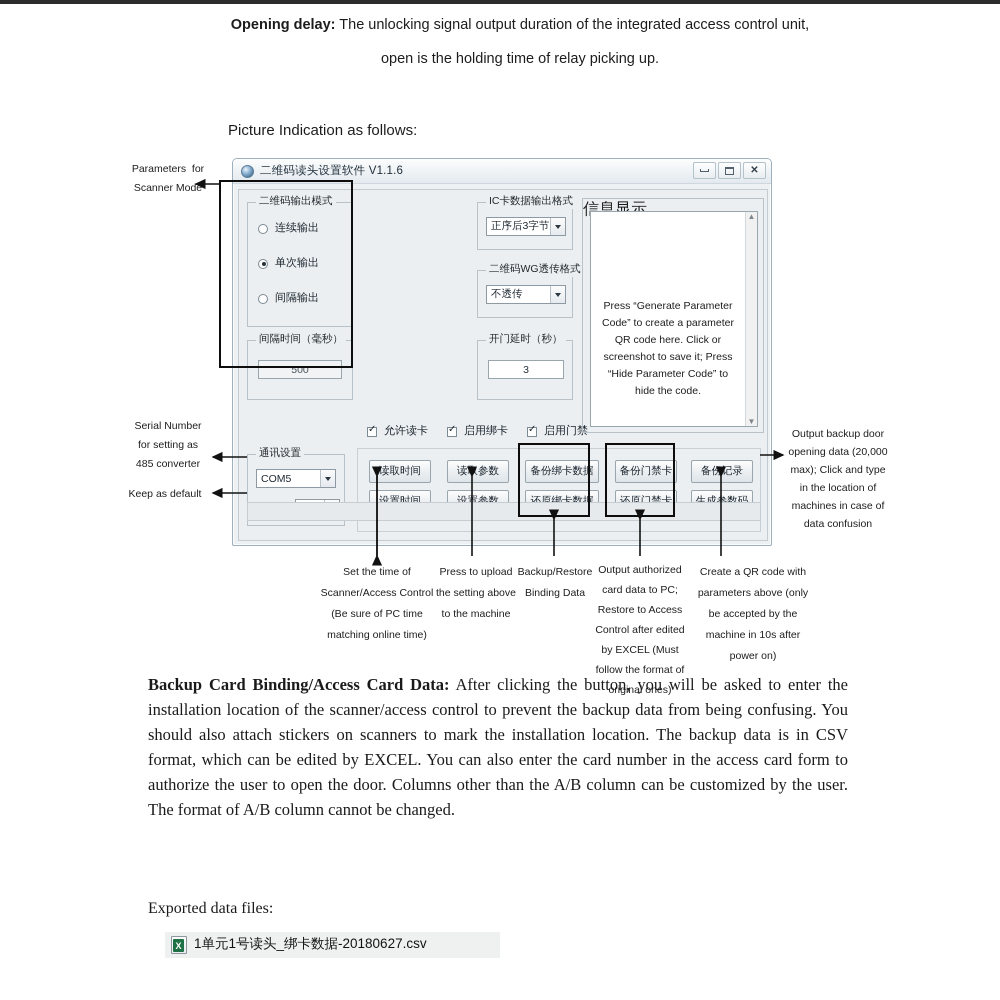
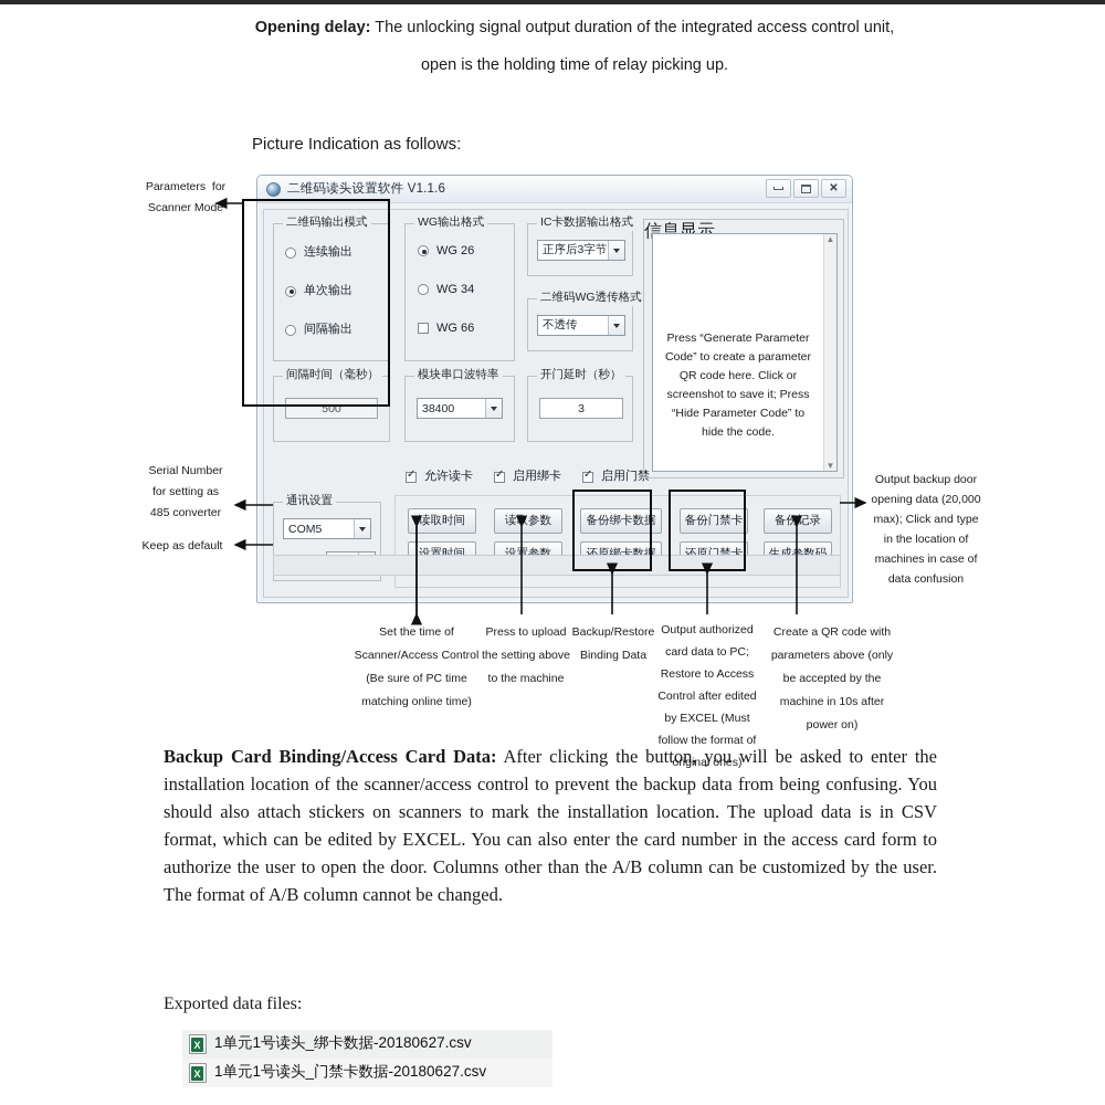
  Opening delay: The unlocking signal output duration of the integrated access control unit,
  open is the holding time of relay picking up.
  Picture Indication as follows:
  二维码读头设置软件 V1.1.6
  ✕
  二维码输出模式
  连续输出
  单次输出
  间隔输出
+ WG输出格式
+ WG 26
+ WG 34
+ WG 66
  IC卡数据输出格式
  正序后3字节
  二维码WG透传格式
  不透传
  间隔时间（毫秒）
  500
+ 模块串口波特率
+ 38400
  开门延时（秒）
  3
  允许读卡
  启用绑卡
  启用门禁
  信息显示
  Press “Generate Parameter Code” to create a parameter QR code here. Click or screenshot to save it; Press “Hide Parameter Code” to hide the code.
  ▲
  ▼
  通讯设置
  COM5
  读取时间
  读取参数
  备份绑卡数据
  备份门禁卡
  备份记录
  设置时间
  设参数
  还原绑卡数据
  还原门禁卡
  生成参数码
  Parameters for
  Scanner Mode
  Serial Number
  for setting as
  485 converter
  Keep as default
  Output backup door opening data (20,000 max); Click and type in the location of machines in case of data confusion
  Set the time of Scanner/Access Control (Be sure of PC time matching online time)
  Press to upload the setting above to the machine
  Backup/Restore Binding Data
  Output authorized card data to PC; Restore to Access Control after edited by EXCEL (Must follow the format of original ones)
  Create a QR code with parameters above (only be accepted by the machine in 10s after power on)
- Backup Card Binding/Access Card Data: After clicking the button, you will be asked to enter the installation location of the scanner/access control to prevent the backup data from being confusing. You should also attach stickers on scanners to mark the installation location. The backup data is in CSV format, which can be edited by EXCEL. You can also enter the card number in the access card form to authorize the user to open the door. Columns other than the A/B column can be customized by the user. The format of A/B column cannot be changed.
+ Backup Card Binding/Access Card Data: After clicking the button, you will be asked to enter the installation location of the scanner/access control to prevent the backup data from being confusing. You should also attach stickers on scanners to mark the installation location. The upload data is in CSV format, which can be edited by EXCEL. You can also enter the card number in the access card form to authorize the user to open the door. Columns other than the A/B column can be customized by the user. The format of A/B column cannot be changed.
  Exported data files:
  1单元1号读头_绑卡数据-20180627.csv
+ 1单元1号读头_门禁卡数据-20180627.csv
